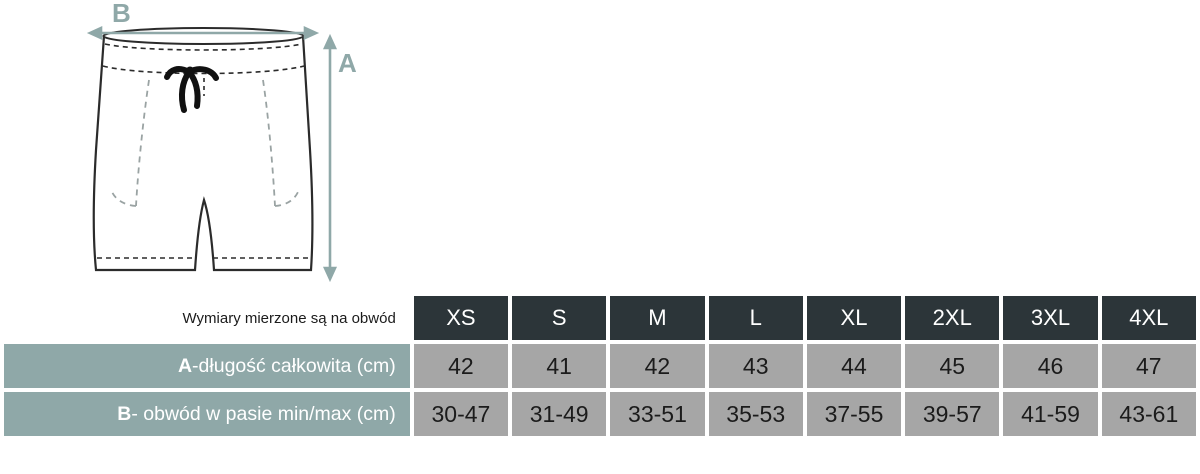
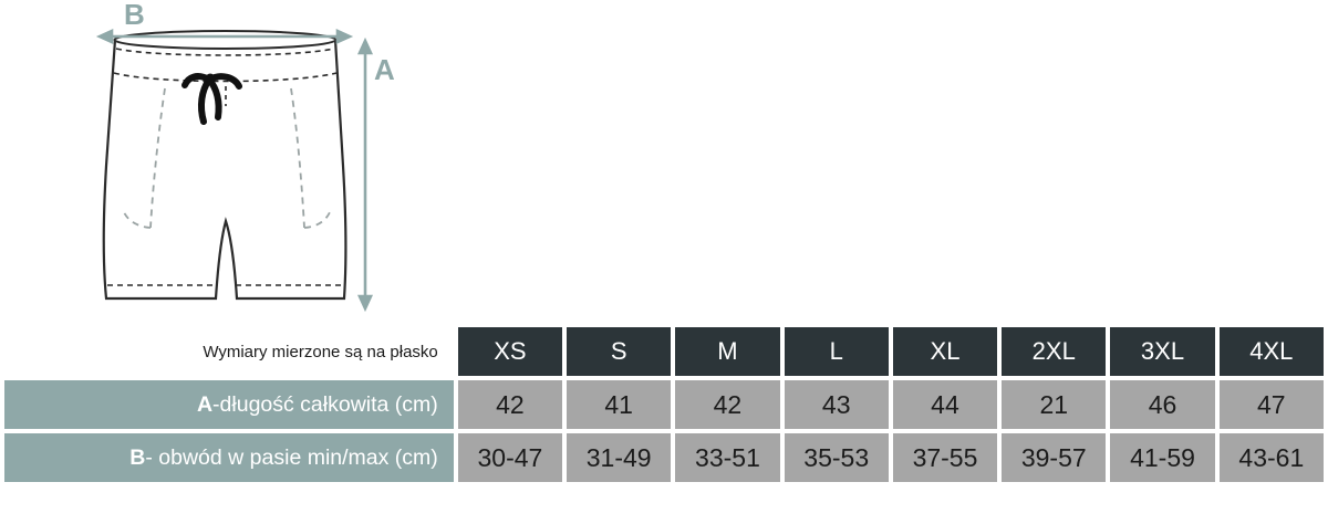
  B
  A
- Wymiary mierzone są na obwód	XS	S	M	L	XL	2XL	3XL	4XL
+ Wymiary mierzone są na płasko	XS	S	M	L	XL	2XL	3XL	4XL
- A-długość całkowita (cm)	42	41	42	43	44	45	46	47
+ A-długość całkowita (cm)	42	41	42	43	44	21	46	47
  B- obwód w pasie min/max (cm)	30-47	31-49	33-51	35-53	37-55	39-57	41-59	43-61
